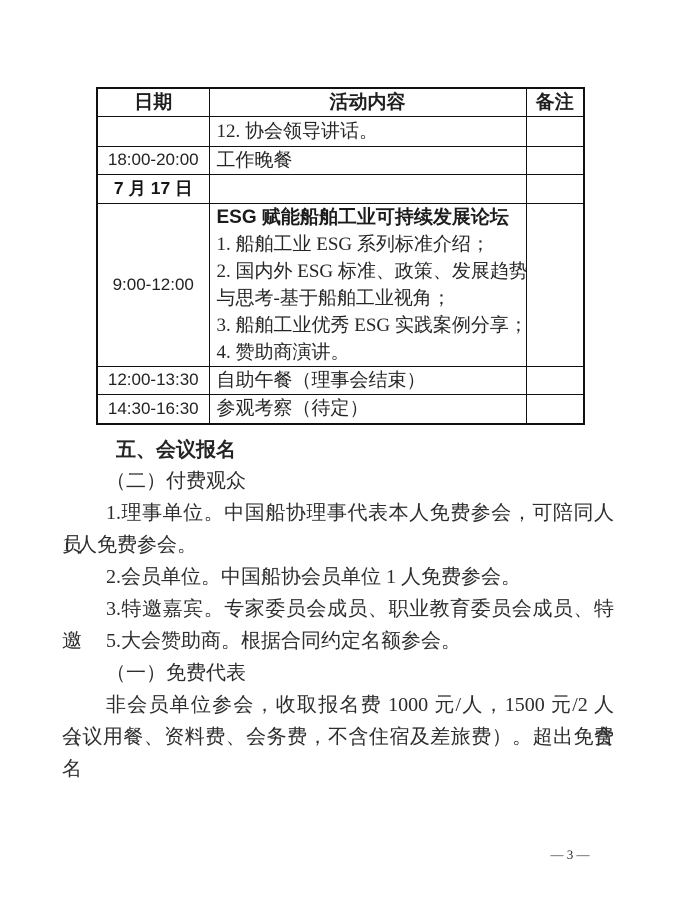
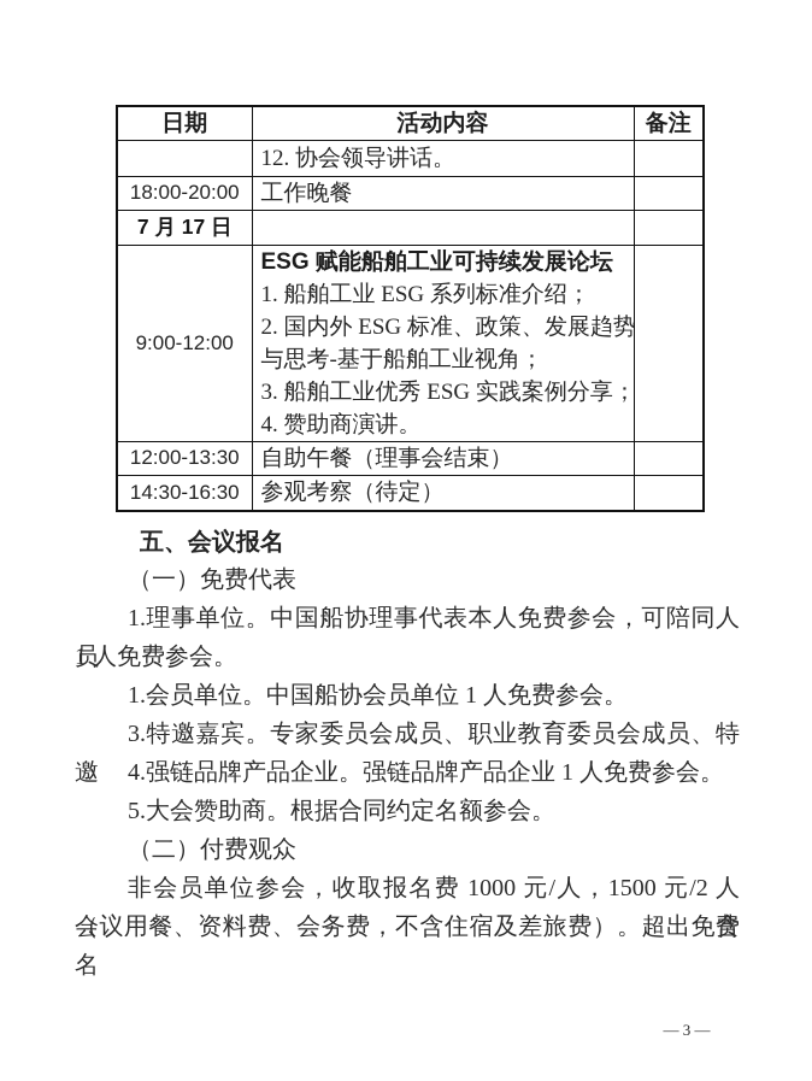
  日期	活动内容	备注
  	12. 协会领导讲话。
  18:00-20:00	工作晚餐
  7 月 17 日
  9:00-12:00	ESG 赋能船舶工业可持续发展论坛 1. 船舶工业 ESG 系列标准介绍； 2. 国内外 ESG 标准、政策、发展趋势 与思考-基于船舶工业视角； 3. 船舶工业优秀 ESG 实践案例分享； 4. 赞助商演讲。
  12:00-13:30	自助午餐（理事会结束）
  14:30-16:30	参观考察（待定）
  五、会议报名
- （二）付费观众
+ （一）免费代表
  1.理事单位。中国船协理事代表本人免费参会，可陪同人员
  1 人免费参会。
- 2.会员单位。中国船协会员单位 1 人免费参会。
+ 1.会员单位。中国船协会员单位 1 人免费参会。
  3.特邀嘉宾。专家委员会成员、职业教育委员会成员、特邀
+ 4.强链品牌产品企业。强链品牌产品企业 1 人免费参会。
  5.大会赞助商。根据合同约定名额参会。
- （一）免费代表
+ （二）付费观众
  非会员单位参会，收取报名费 1000 元/人，1500 元/2 人（含
  会议用餐、资料费、会务费，不含住宿及差旅费）。超出免费名
  — 3 —
